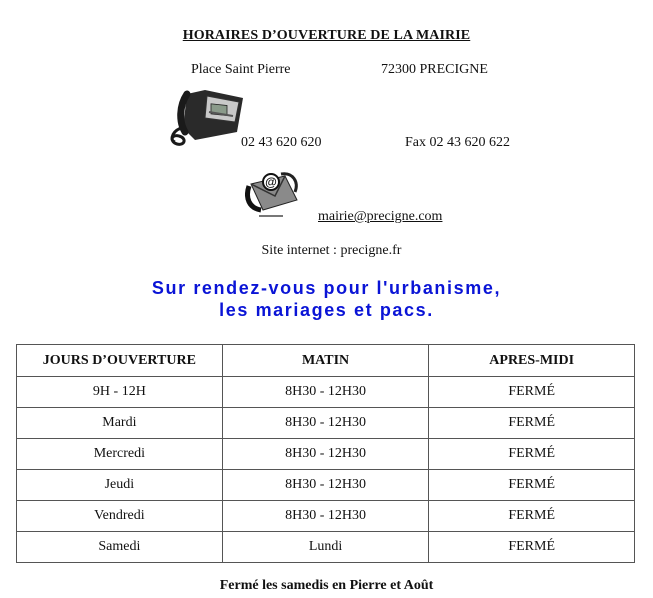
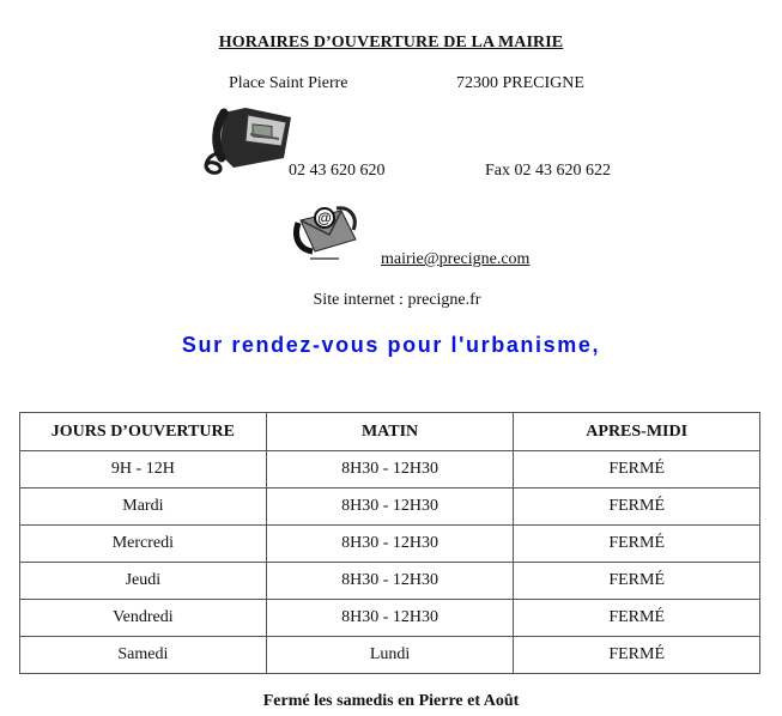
  HORAIRES D’OUVERTURE DE LA MAIRIE
  Place Saint Pierre
  72300 PRECIGNE
  02 43 620 620
  Fax 02 43 620 622
  @
  mairie@precigne.com
  Site internet : precigne.fr
  Sur rendez-vous pour l'urbanisme,
- les mariages et pacs.
  JOURS D’OUVERTURE	MATIN	APRES-MIDI
  9H - 12H	8H30 - 12H30	FERMÉ
  Mardi	8H30 - 12H30	FERMÉ
  Mercredi	8H30 - 12H30	FERMÉ
  Jeudi	8H30 - 12H30	FERMÉ
  Vendredi	8H30 - 12H30	FERMÉ
  Samedi	Lundi	FERMÉ
  Fermé les samedis en Pierre et Août
